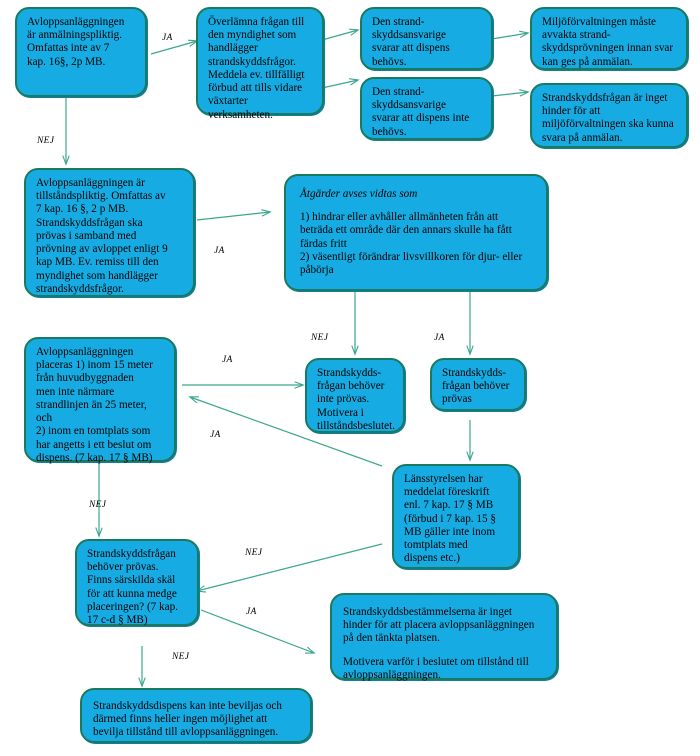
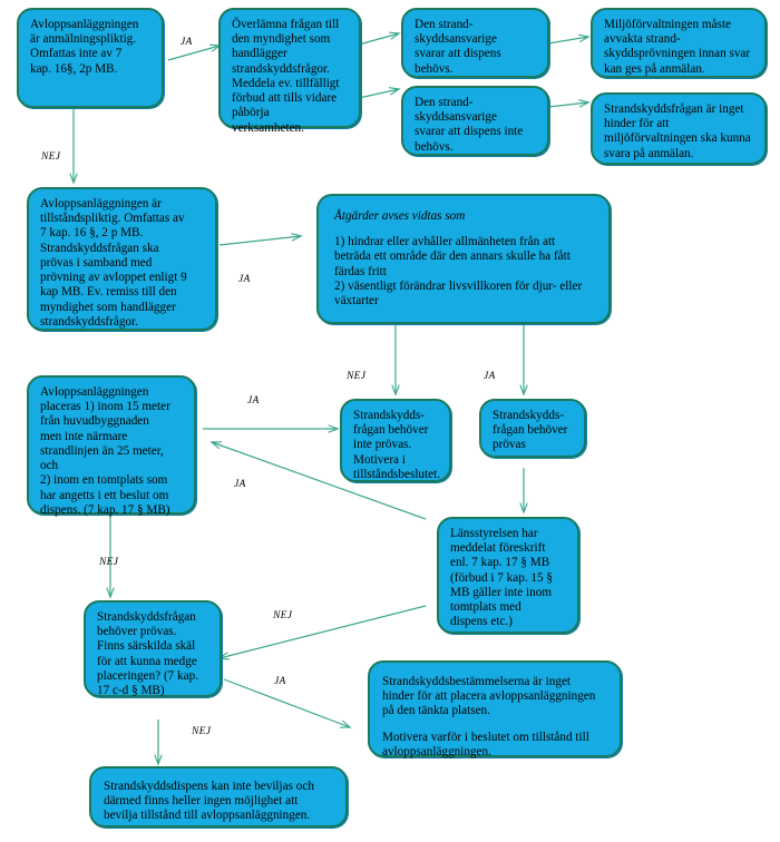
  Avloppsanläggningen
  är anmälningspliktig.
  Omfattas inte av 7
  kap. 16§, 2p MB.
  Överlämna frågan till
  den myndighet som
  handlägger
  strandskyddsfrågor.
  Meddela ev. tillfälligt
  förbud att tills vidare
- växtarter
+ påbörja
  verksamheten.
  Den strand-
  skyddsansvarige
  svarar att dispens
  behövs.
  Den strand-
  skyddsansvarige
  svarar att dispens inte
  behövs.
  Miljöförvaltningen måste
  avvakta strand-
  skyddsprövningen innan svar
  kan ges på anmälan.
  Strandskyddsfrågan är inget
  hinder för att
  miljöförvaltningen ska kunna
  svara på anmälan.
  Avloppsanläggningen är
  tillståndspliktig. Omfattas av
  7 kap. 16 §, 2 p MB.
  Strandskyddsfrågan ska
  prövas i samband med
  prövning av avloppet enligt 9
  kap MB. Ev. remiss till den
  myndighet som handlägger
  strandskyddsfrågor.
  Åtgärder avses vidtas som
  1) hindrar eller avhåller allmänheten från att
  beträda ett område där den annars skulle ha fått
  färdas fritt
  2) väsentligt förändrar livsvillkoren för djur- eller
- påbörja
+ växtarter
  Avloppsanläggningen
  placeras 1) inom 15 meter
  från huvudbyggnaden
  men inte närmare
  strandlinjen än 25 meter,
  och
  2) inom en tomtplats som
  har angetts i ett beslut om
  dispens. (7 kap. 17 § MB)
  Strandskydds-
  frågan behöver
  inte prövas.
  Motivera i
  tillståndsbeslutet.
  Strandskydds-
  frågan behöver
  prövas
  Länsstyrelsen har
  meddelat föreskrift
  enl. 7 kap. 17 § MB
  (förbud i 7 kap. 15 §
  MB gäller inte inom
  tomtplats med
  dispens etc.)
  Strandskyddsfrågan
  behöver prövas.
  Finns särskilda skäl
  för att kunna medge
  placeringen? (7 kap.
  17 c-d § MB)
  Strandskyddsbestämmelserna är inget
  hinder för att placera avloppsanläggningen
  på den tänkta platsen.
  Motivera varför i beslutet om tillstånd till
  avloppsanläggningen.
  Strandskyddsdispens kan inte beviljas och
  därmed finns heller ingen möjlighet att
  bevilja tillstånd till avloppsanläggningen.
  JA
  NEJ
  JA
  NEJ
  JA
  JA
  JA
  NEJ
  NEJ
  JA
  NEJ
